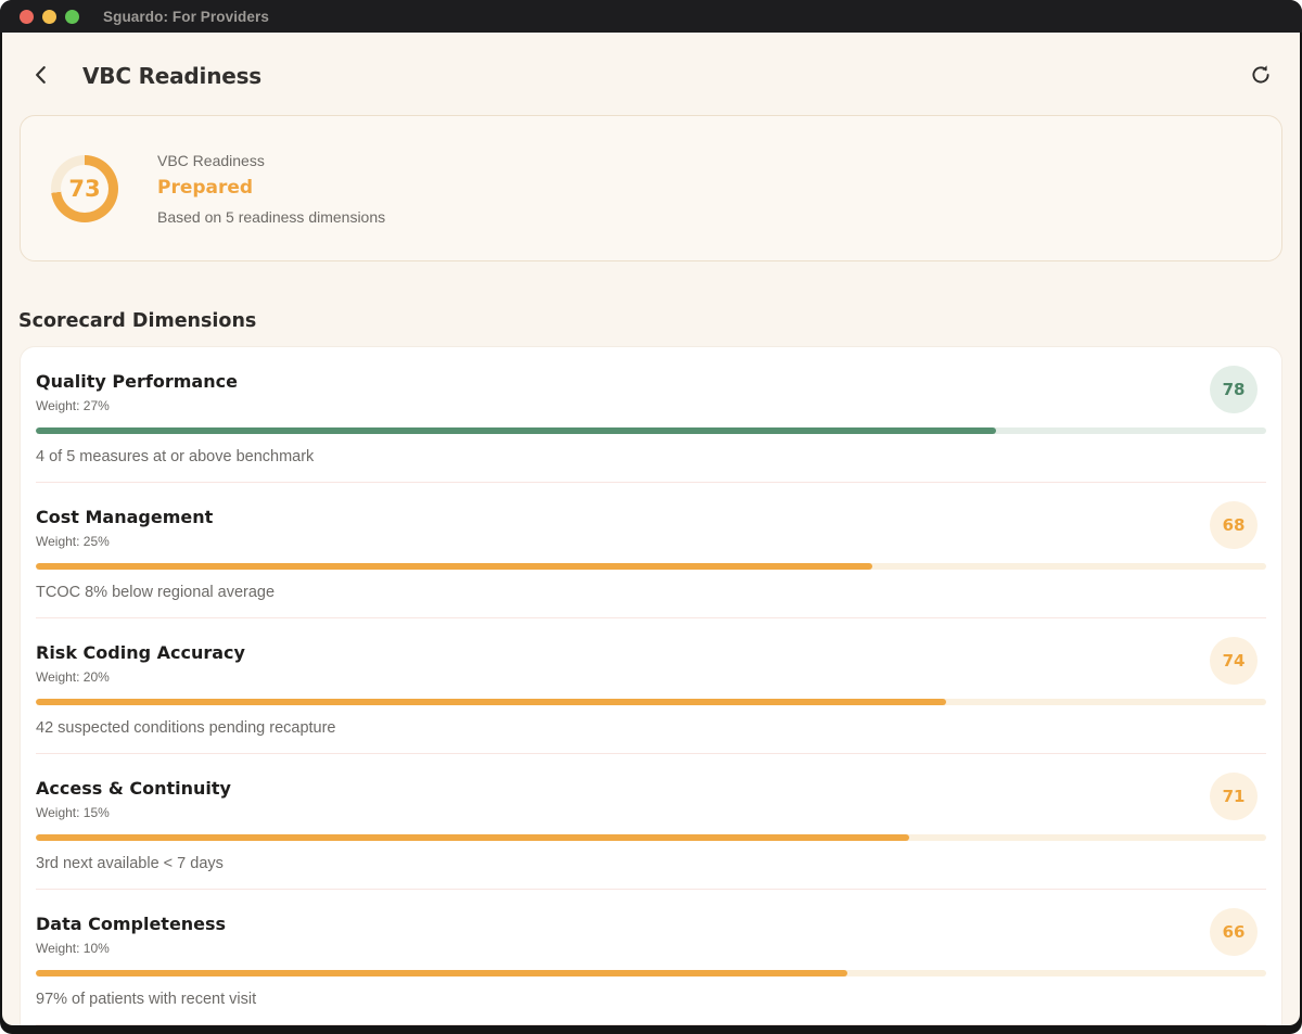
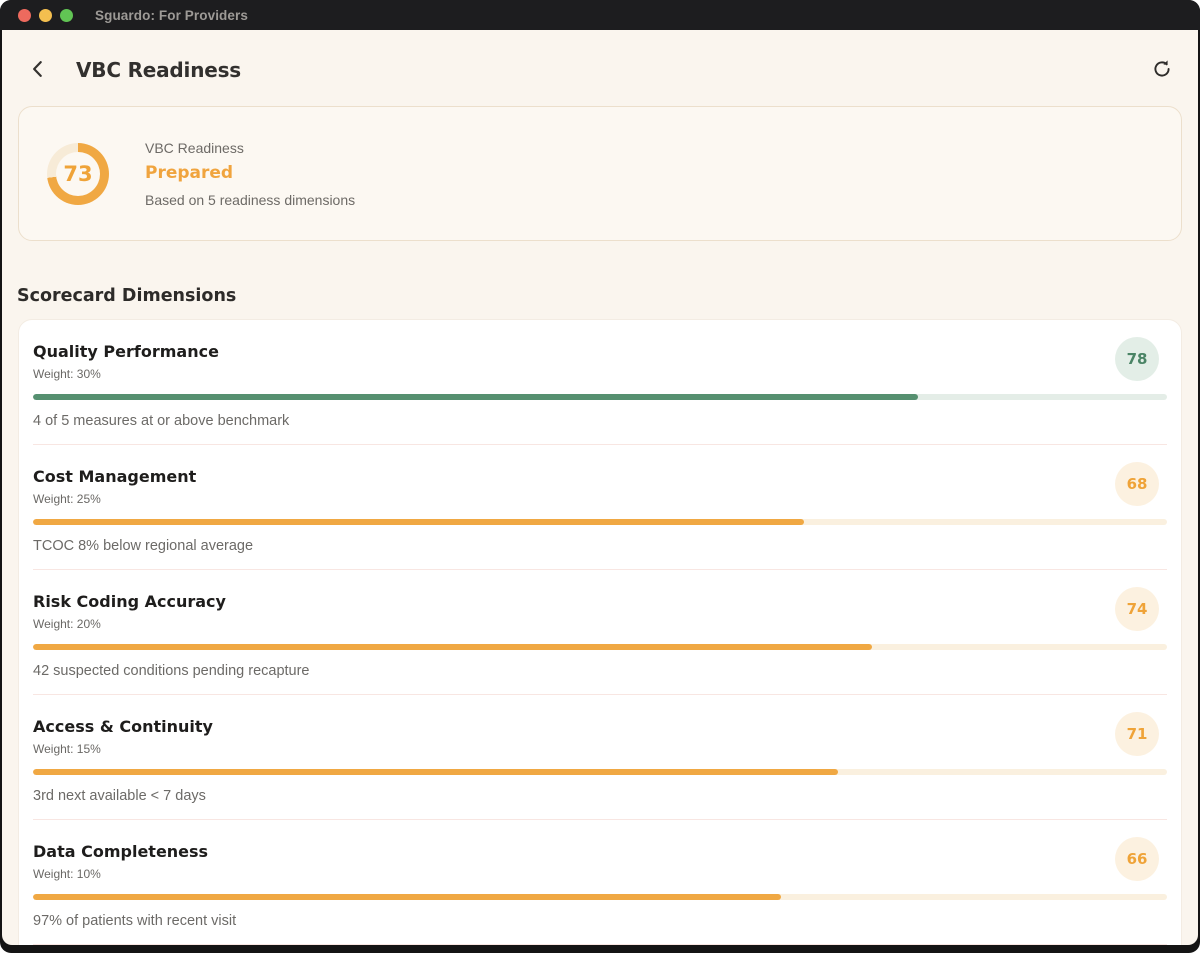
  Sguardo: For Providers
  VBC Readiness
  73
  VBC Readiness
  Prepared
  Based on 5 readiness dimensions
  Scorecard Dimensions
  Quality Performance
- Weight: 27%
+ Weight: 30%
  78
  4 of 5 measures at or above benchmark
  Cost Management
  Weight: 25%
  68
  TCOC 8% below regional average
  Risk Coding Accuracy
  Weight: 20%
  74
  42 suspected conditions pending recapture
  Access & Continuity
  Weight: 15%
  71
  3rd next available < 7 days
  Data Completeness
  Weight: 10%
  66
  97% of patients with recent visit
